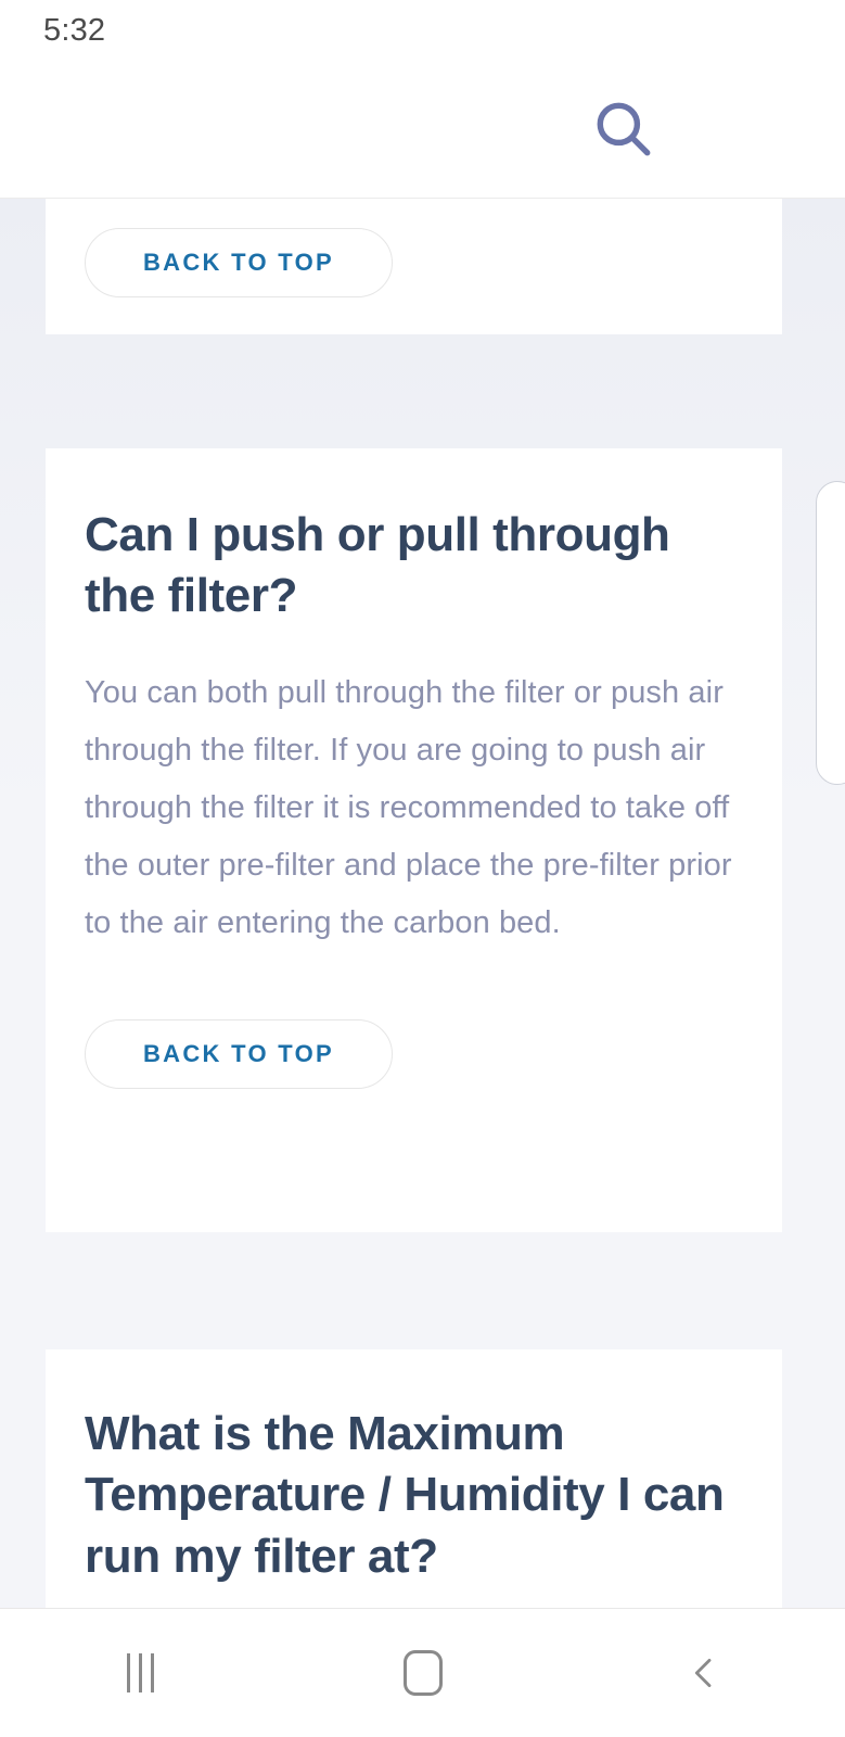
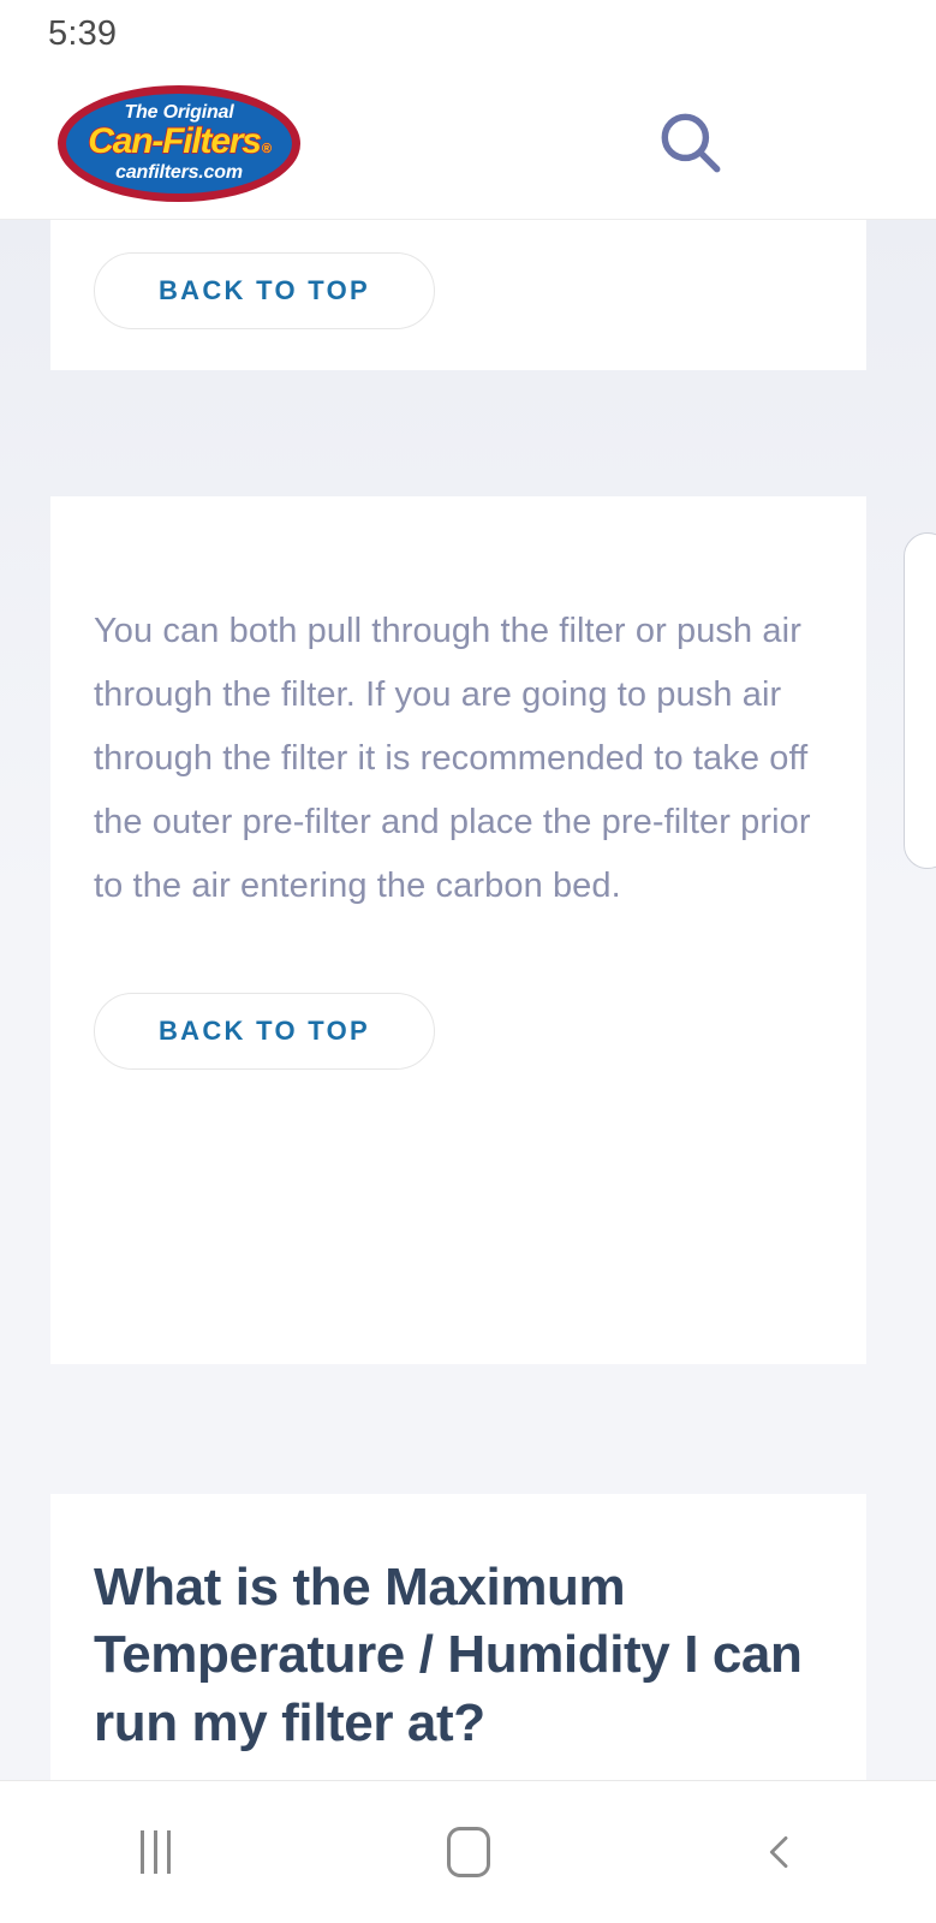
- 5:32
+ 5:39
+ The Original
+ Can-Filters
+ ®
+ canfilters.com
  BACK TO TOP
- Can I push or pull through the filter?
  You can both pull through the filter or push air through the filter. If you are going to push air through the filter it is recommended to take off the outer pre-filter and place the pre-filter prior to the air entering the carbon bed.
  BACK TO TOP
  What is the Maximum Temperature / Humidity I can run my filter at?
